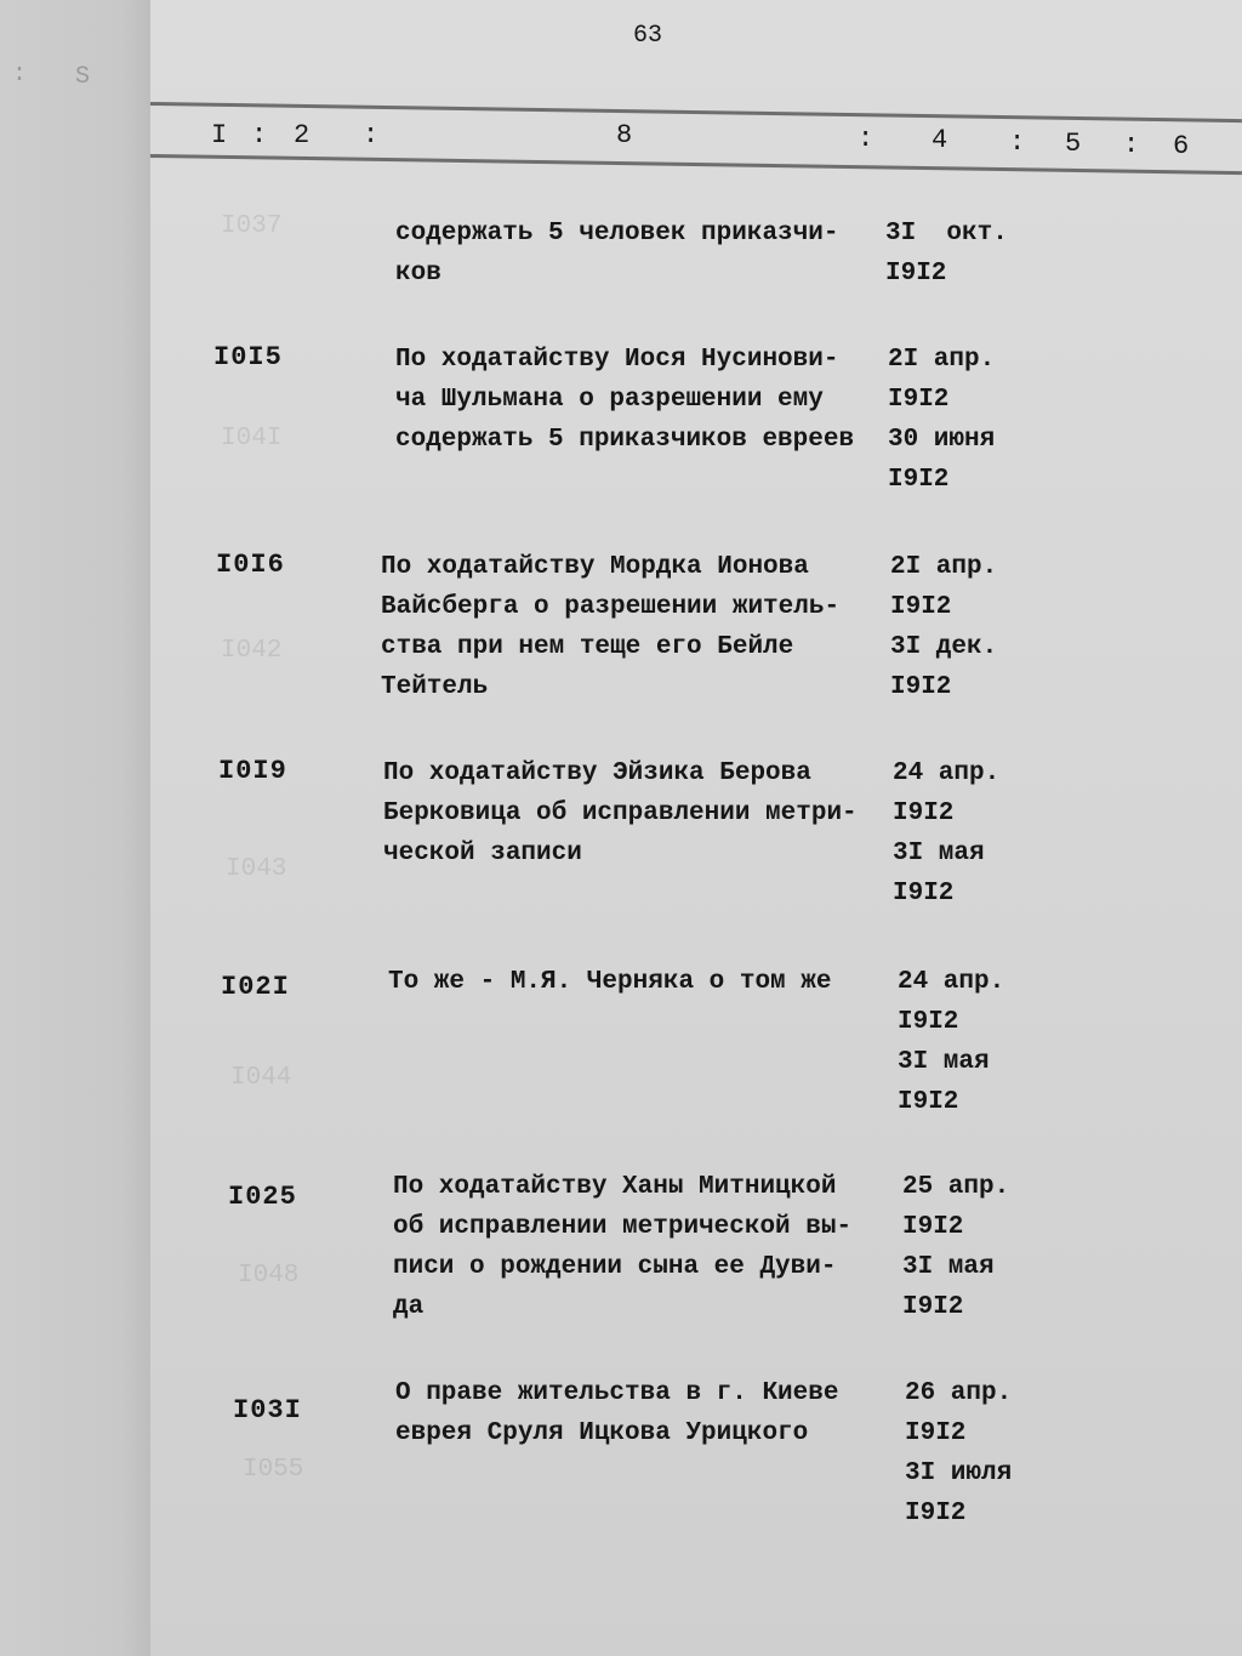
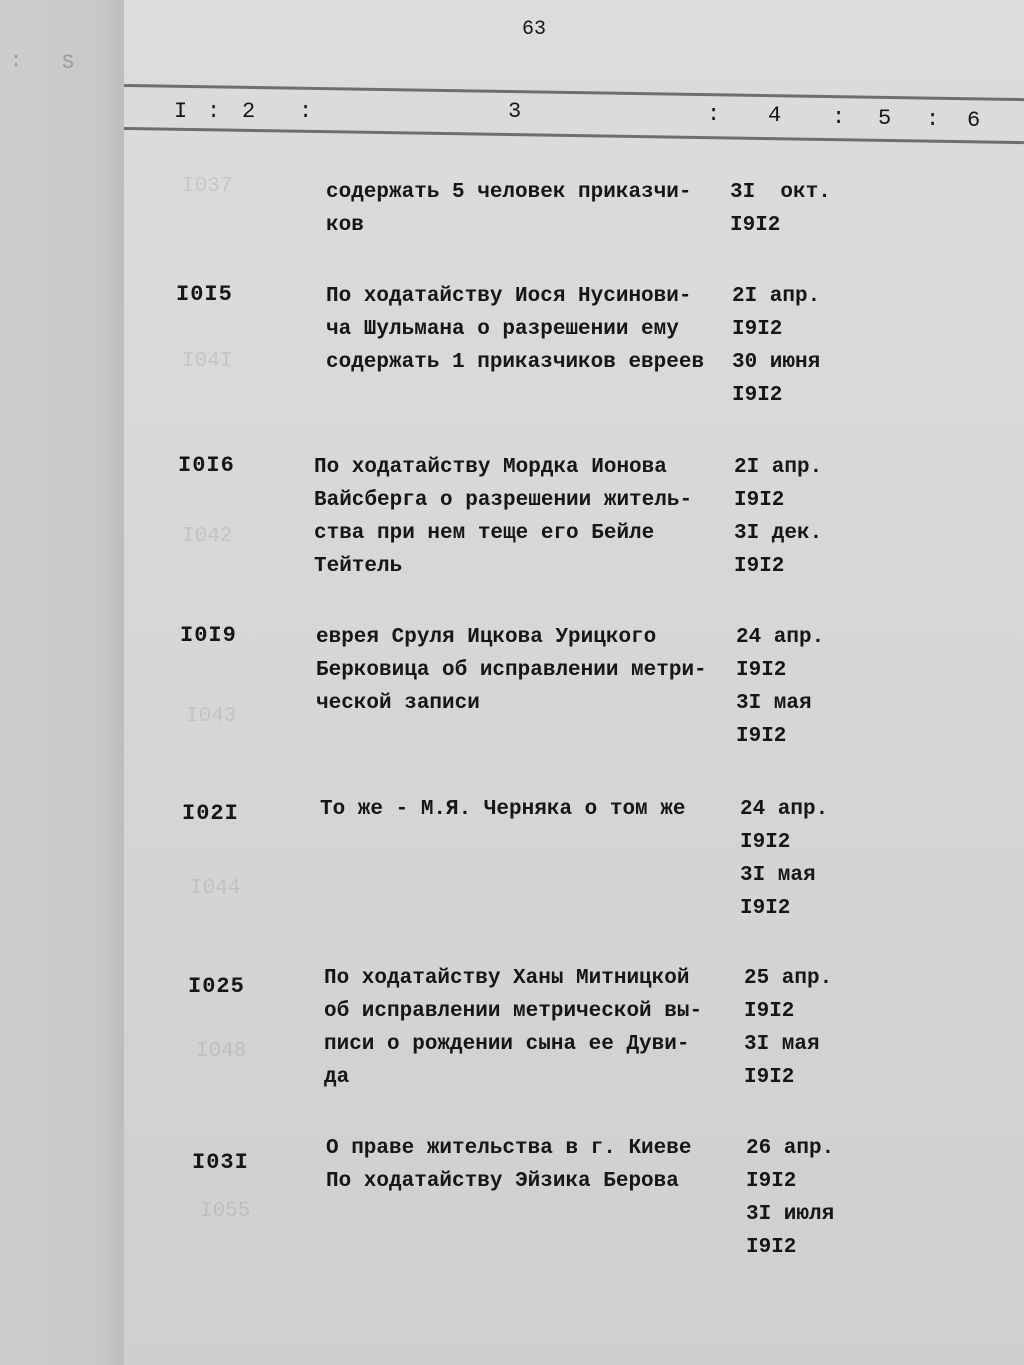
  :
  S
  63
  I
  :
  2
  :
- 8
+ 3
  :
  4
  :
  5
  :
  6
  содержать 5 человек приказчи- ков
  3I окт. I9I2
  I0I5
- По ходатайству Иося Нусинови- ча Шульмана о разрешении ему содержать 5 приказчиков евреев
+ По ходатайству Иося Нусинови- ча Шульмана о разрешении ему содержать 1 приказчиков евреев
  2I апр. I9I2 30 июня I9I2
  I0I6
  По ходатайству Мордка Ионова Вайсберга о разрешении житель- ства при нем теще его Бейле Тейтель
  2I апр. I9I2 3I дек. I9I2
  I0I9
- По ходатайству Эйзика Берова Берковица об исправлении метри- ческой записи
+ еврея Сруля Ицкова Урицкого Берковица об исправлении метри- ческой записи
  24 апр. I9I2 3I мая I9I2
  I02I
  То же - М.Я. Черняка о том же
  24 апр. I9I2 3I мая I9I2
  I025
  По ходатайству Ханы Митницкой об исправлении метрической вы- писи о рождении сына ее Дуви- да
  25 апр. I9I2 3I мая I9I2
  I03I
- О праве жительства в г. Киеве еврея Сруля Ицкова Урицкого
+ О праве жительства в г. Киеве По ходатайству Эйзика Берова
  26 апр. I9I2 3I июля I9I2
